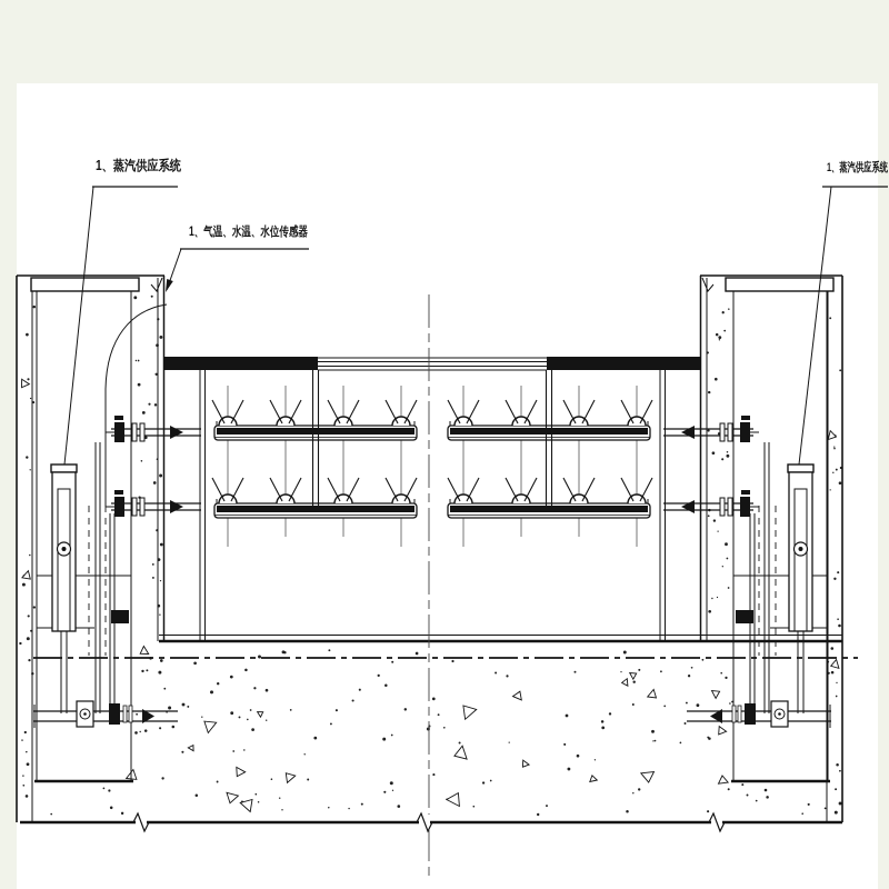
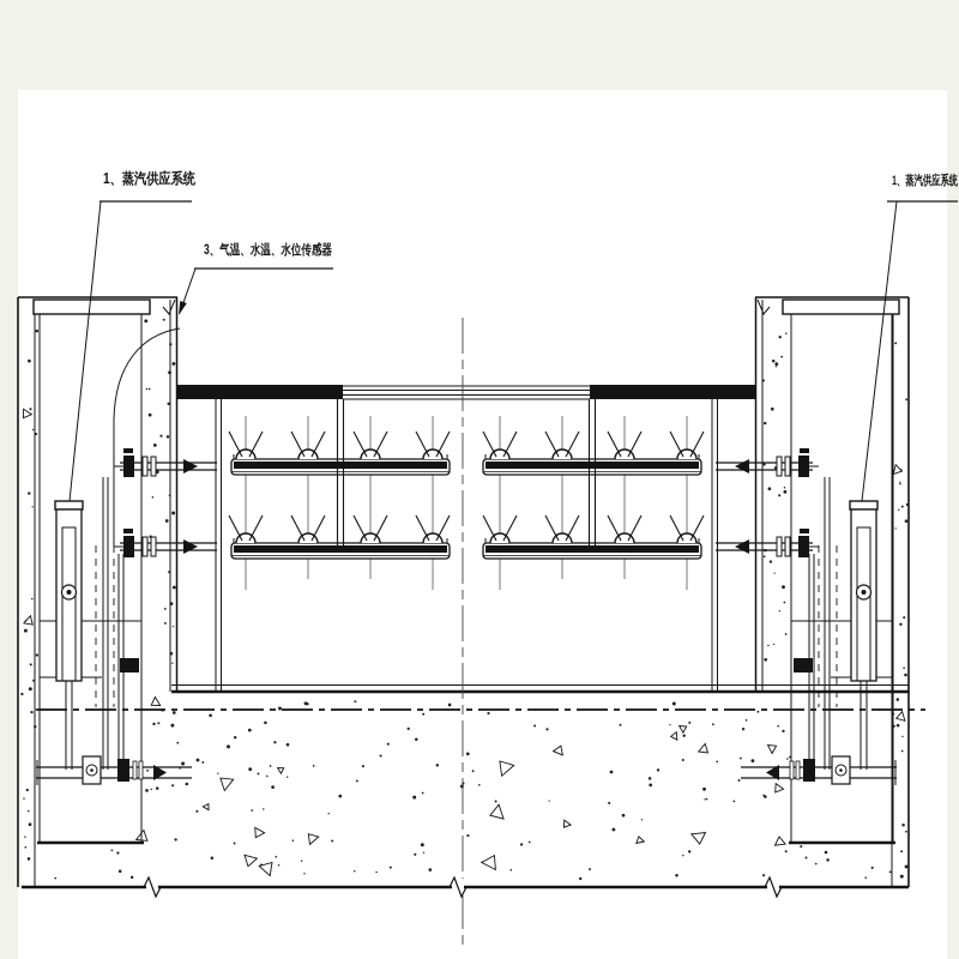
  1、蒸汽供应系统
- 1、气温、水温、水位传感器
+ 3、气温、水温、水位传感器
  1、蒸汽供应系统
